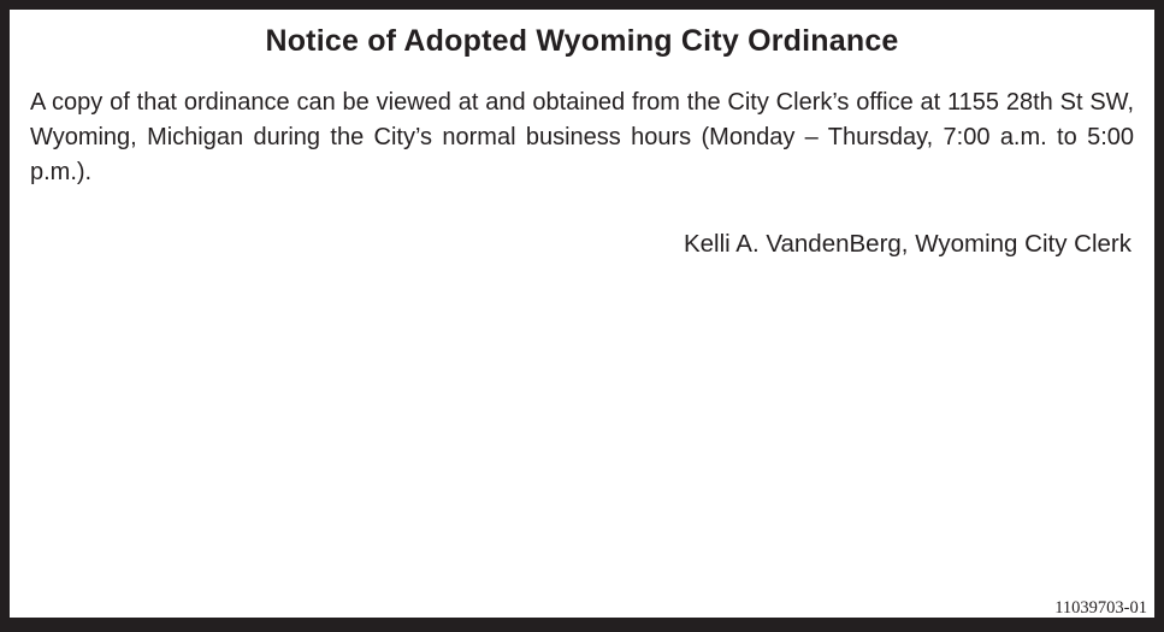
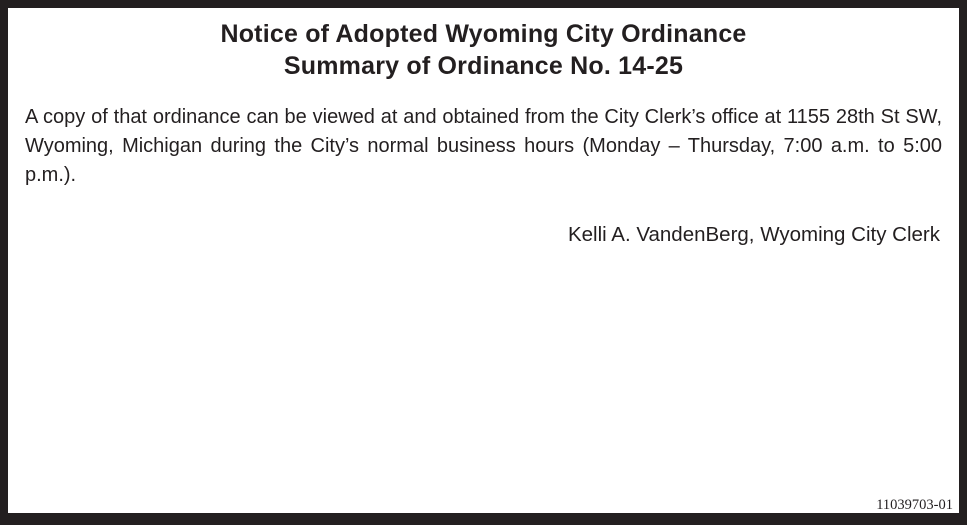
  Notice of Adopted Wyoming City Ordinance
+ Summary of Ordinance No. 14-25
  A copy of that ordinance can be viewed at and obtained from the City Clerk’s office at 1155 28th St SW, Wyoming, Michigan during the City’s normal business hours (Monday – Thursday, 7:00 a.m. to 5:00 p.m.).
  Kelli A. VandenBerg, Wyoming City Clerk
  11039703-01
